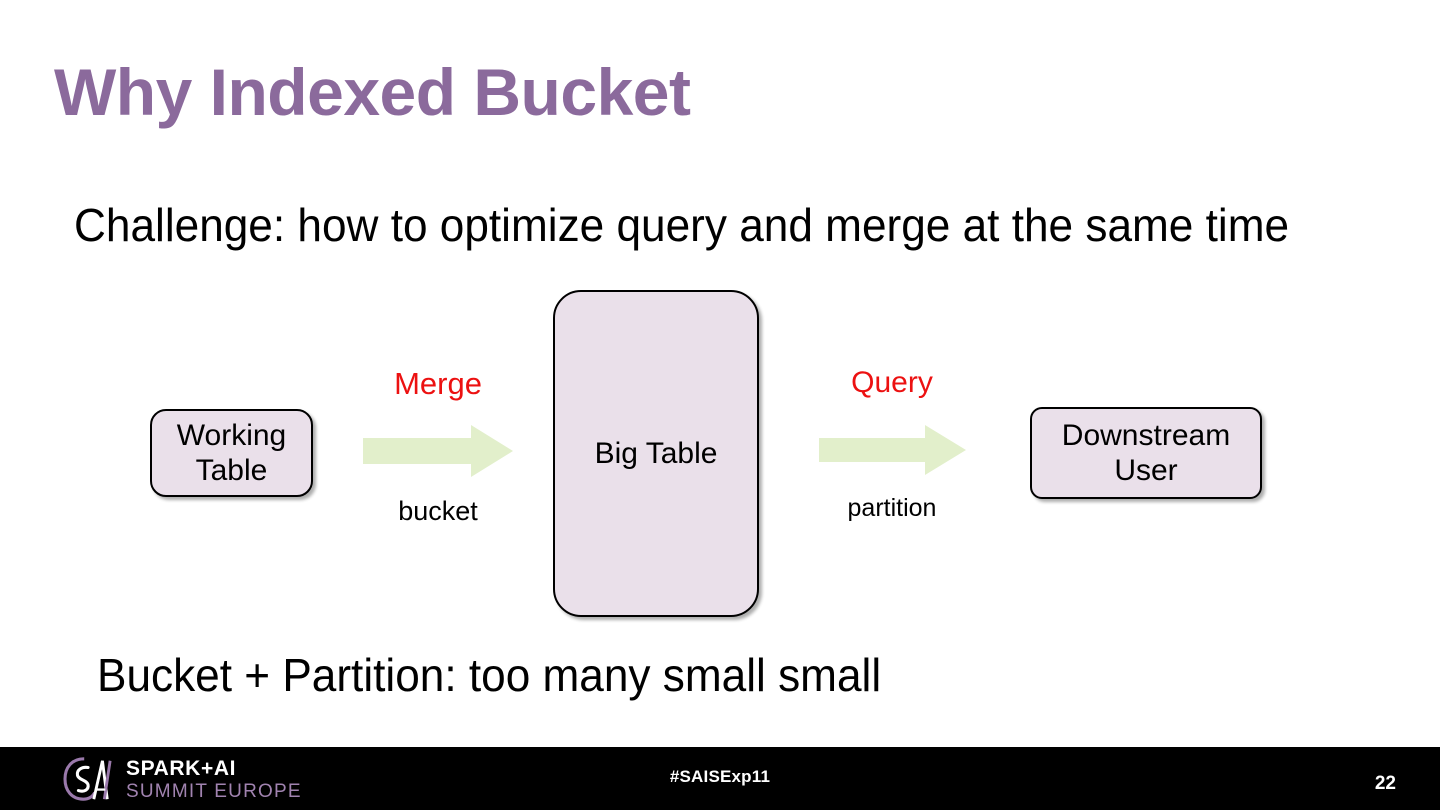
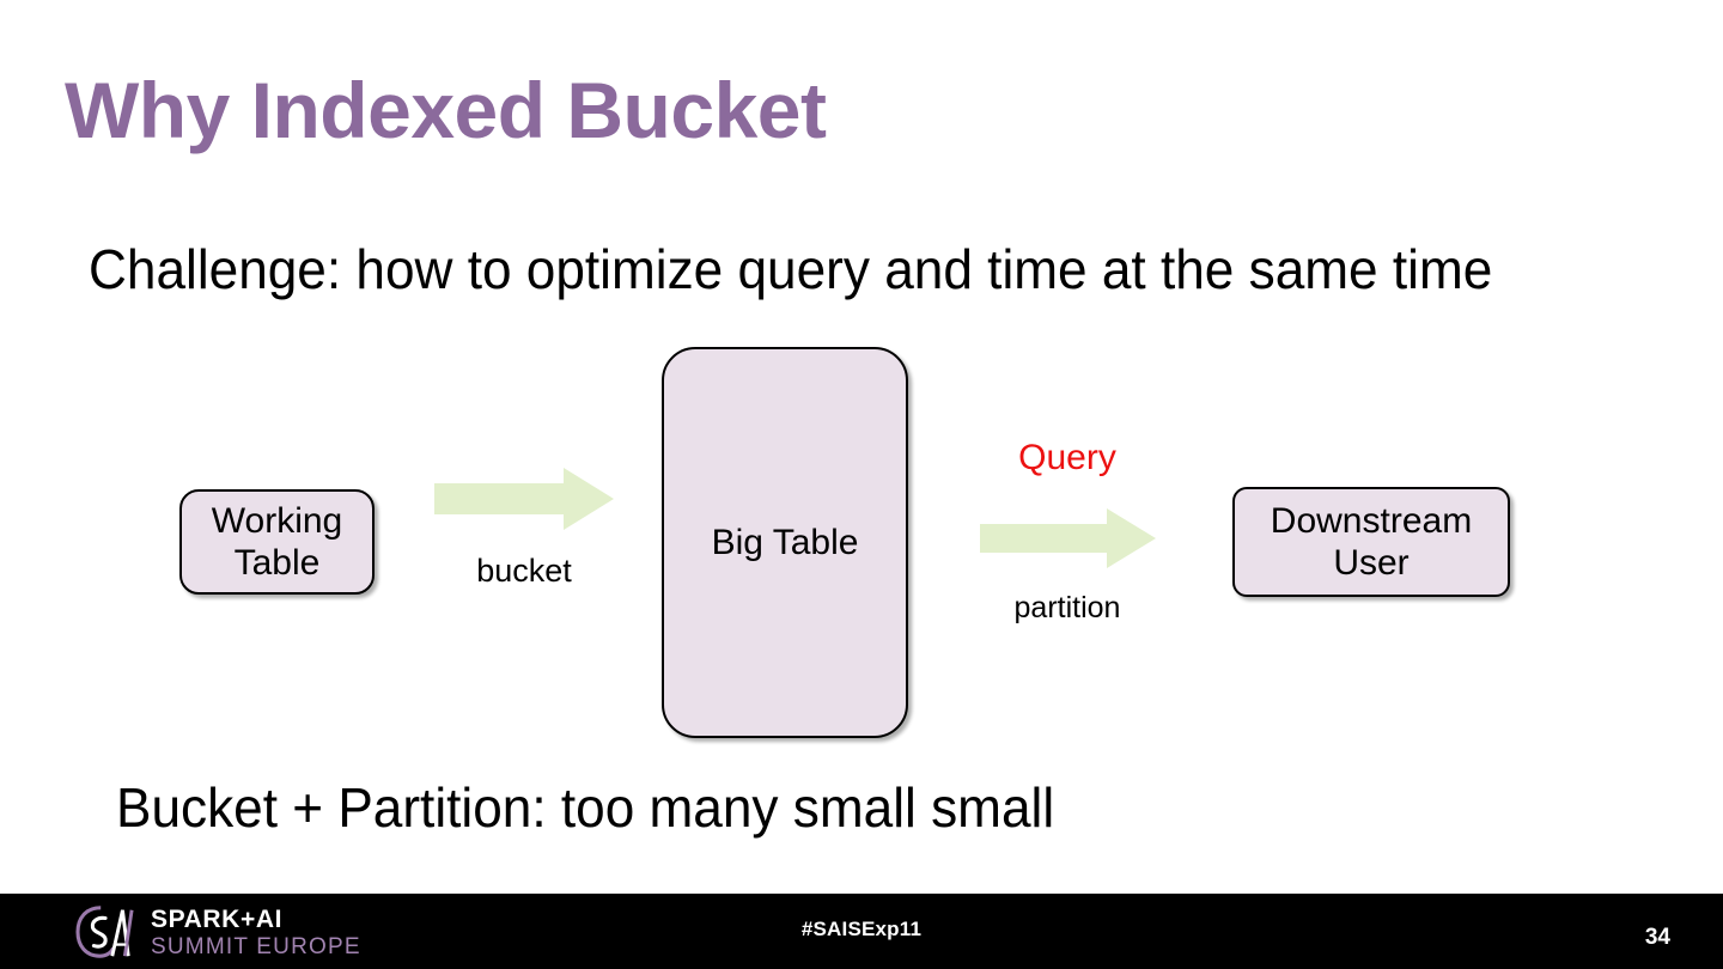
  Why Indexed Bucket
- Challenge: how to optimize query and merge at the same time
+ Challenge: how to optimize query and time at the same time
  Working
  Table
- Merge
  bucket
  Big Table
  Query
  partition
  Downstream
  User
  Bucket + Partition: too many small small
  SPARK+AI
  SUMMIT EUROPE
  #SAISExp11
- 22
+ 34
